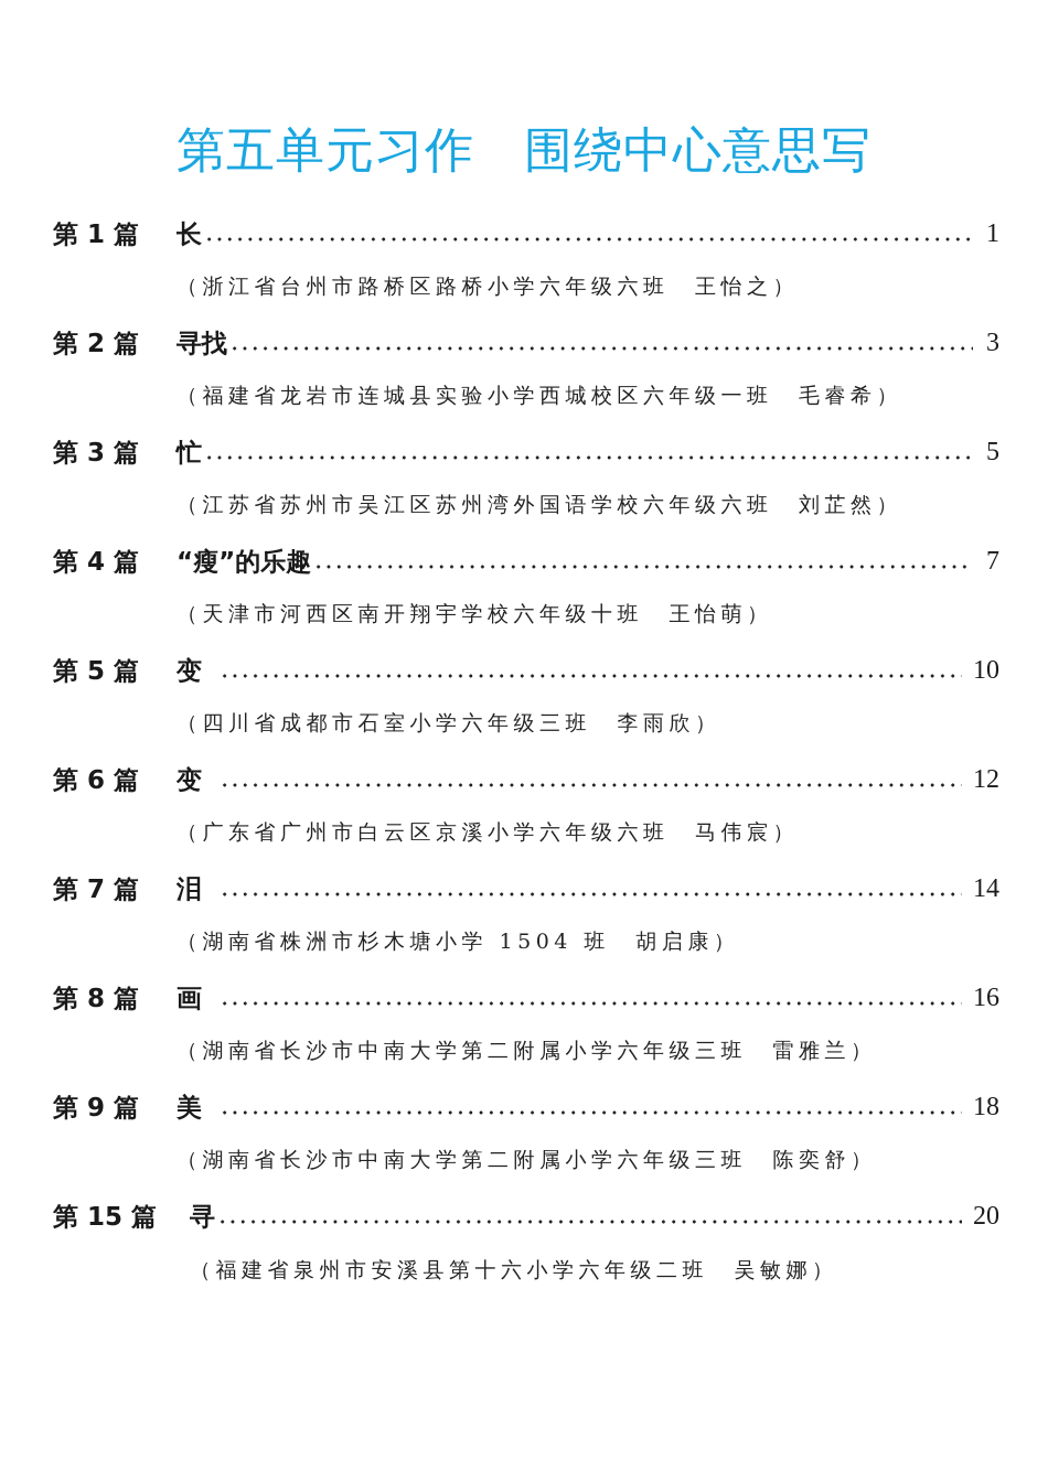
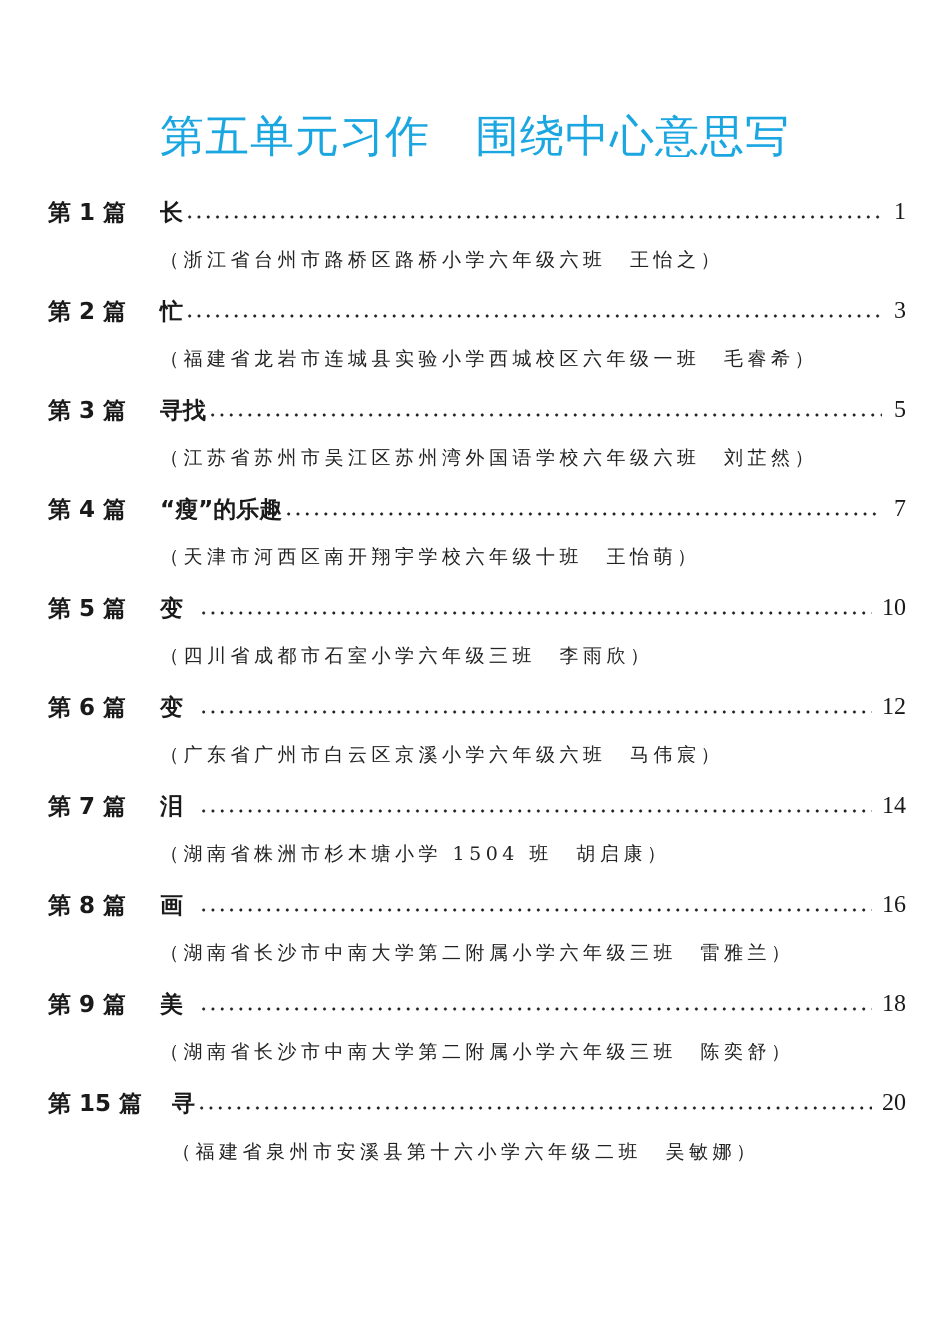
  第五单元习作 围绕中心意思写
  第 1 篇
  长
  1
  （浙江省台州市路桥区路桥小学六年级六班 王怡之）
  第 2 篇
- 寻找
+ 忙
  3
  （福建省龙岩市连城县实验小学西城校区六年级一班 毛睿希）
  第 3 篇
- 忙
+ 寻找
  5
  （江苏省苏州市吴江区苏州湾外国语学校六年级六班 刘芷然）
  第 4 篇
  “瘦”的乐趣
  7
  （天津市河西区南开翔宇学校六年级十班 王怡萌）
  第 5 篇
  变
  10
  （四川省成都市石室小学六年级三班 李雨欣）
  第 6 篇
  变
  12
  （广东省广州市白云区京溪小学六年级六班 马伟宸）
  第 7 篇
  泪
  14
  （湖南省株洲市杉木塘小学 1504 班 胡启康）
  第 8 篇
  画
  16
  （湖南省长沙市中南大学第二附属小学六年级三班 雷雅兰）
  第 9 篇
  美
  18
  （湖南省长沙市中南大学第二附属小学六年级三班 陈奕舒）
  第 15 篇
  寻
  20
  （福建省泉州市安溪县第十六小学六年级二班 吴敏娜）
